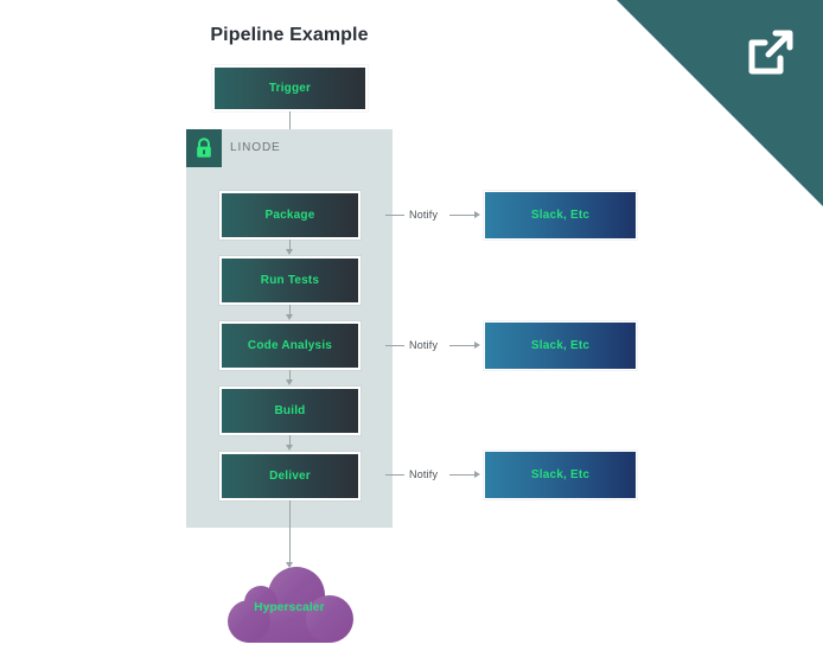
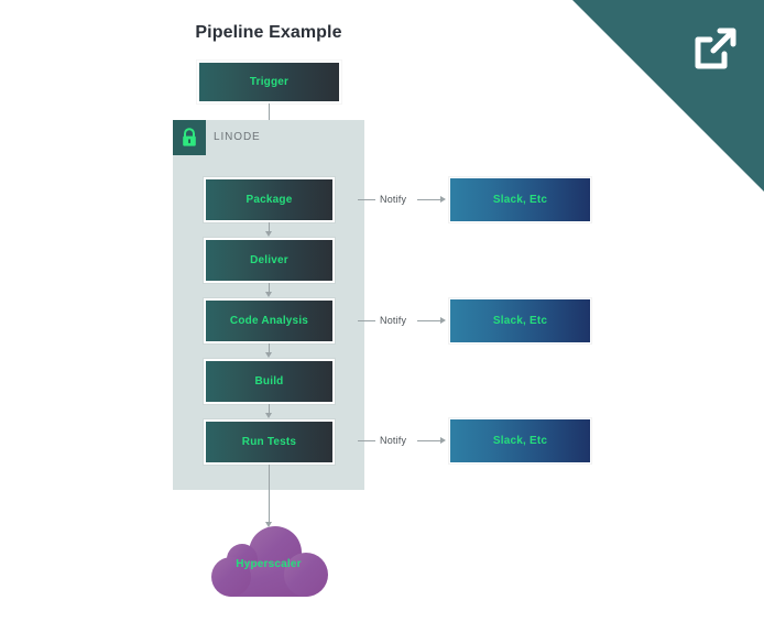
  Pipeline Example
  Trigger
  LINODE
  Package
- Run Tests
+ Deliver
  Code Analysis
  Build
- Deliver
+ Run Tests
  Notify
  Slack, Etc
  Notify
  Slack, Etc
  Notify
  Slack, Etc
  Hyperscaler
